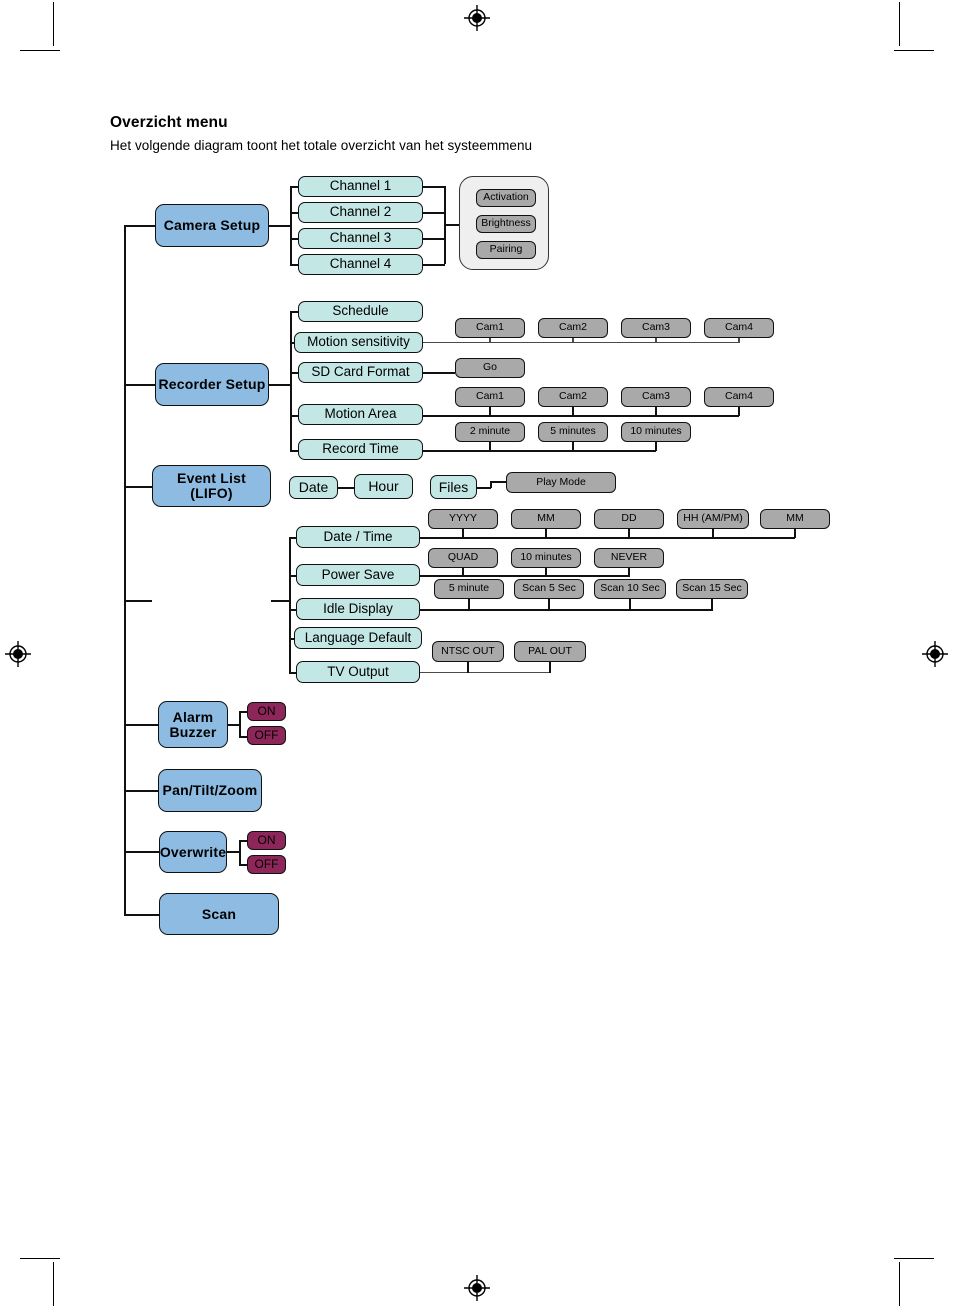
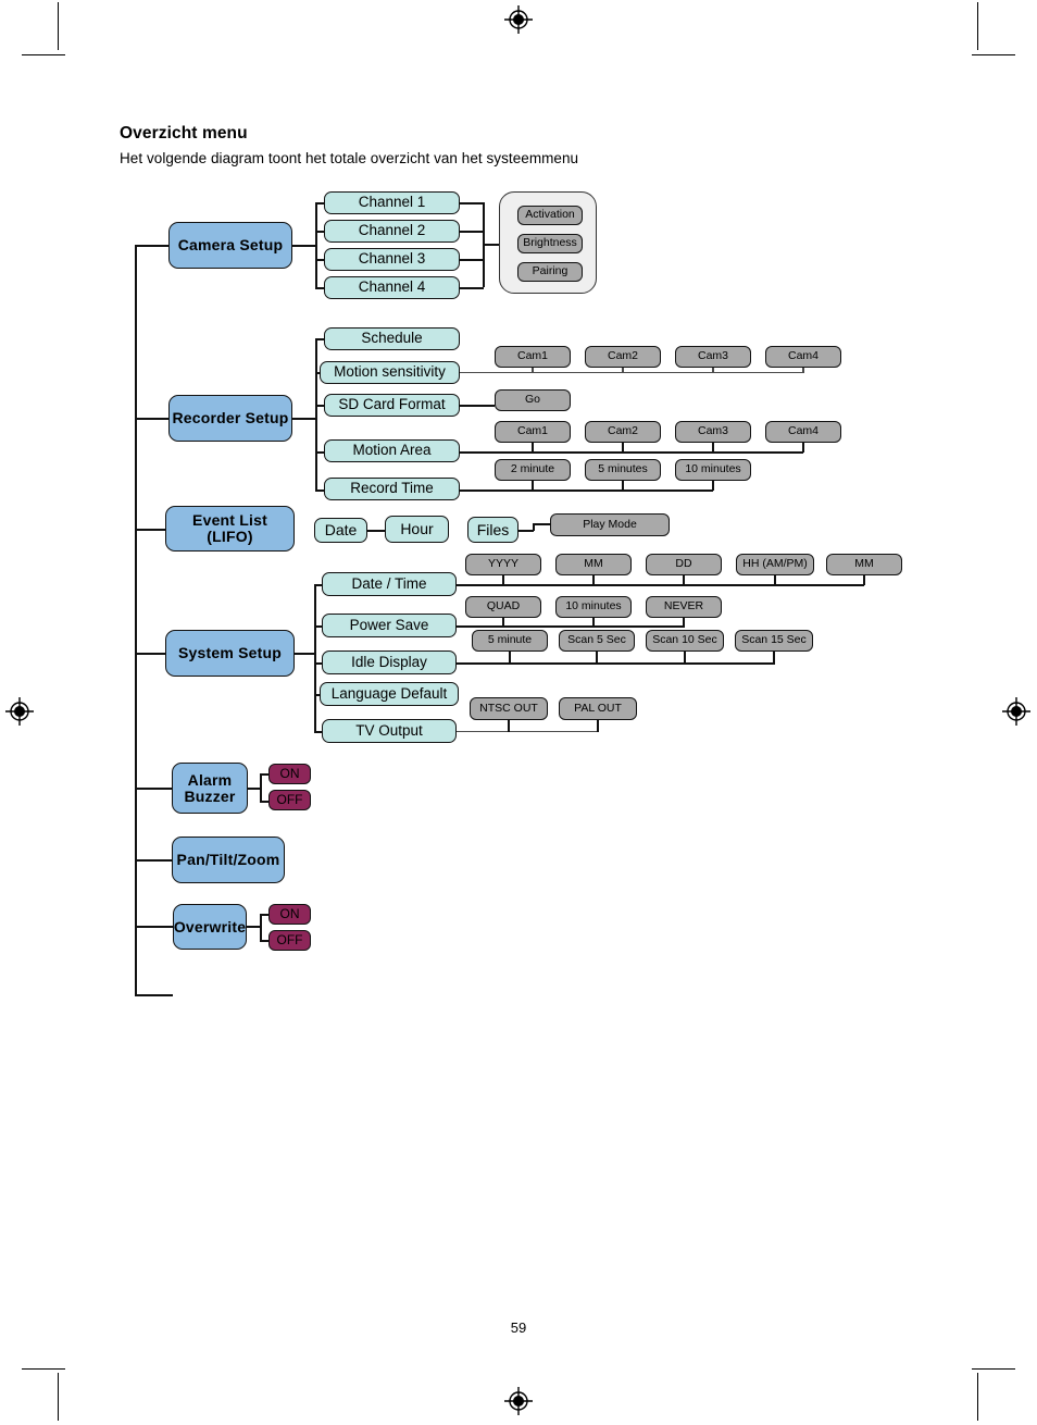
  Overzicht menu
  Het volgende diagram toont het totale overzicht van het systeemmenu
+ 59
  Camera Setup
  Channel 1
  Channel 2
  Channel 3
  Channel 4
  Activation
  Brightness
  Pairing
  Recorder Setup
  Schedule
  Motion sensitivity
  SD Card Format
  Motion Area
  Record Time
  Cam1
  Cam2
  Cam3
  Cam4
  Go
  Cam1
  Cam2
  Cam3
  Cam4
  2 minute
  5 minutes
  10 minutes
  Event List
  (LIFO)
  Date
  Hour
  Files
  Play Mode
+ System Setup
  Date / Time
  Power Save
  Idle Display
  Language Default
  TV Output
  YYYY
  MM
  DD
  HH (AM/PM)
  MM
  QUAD
  10 minutes
  NEVER
  5 minute
  Scan 5 Sec
  Scan 10 Sec
  Scan 15 Sec
  NTSC OUT
  PAL OUT
  Alarm
  Buzzer
  ON
  OFF
  Pan/Tilt/Zoom
  Overwrite
  ON
  OFF
- Scan
